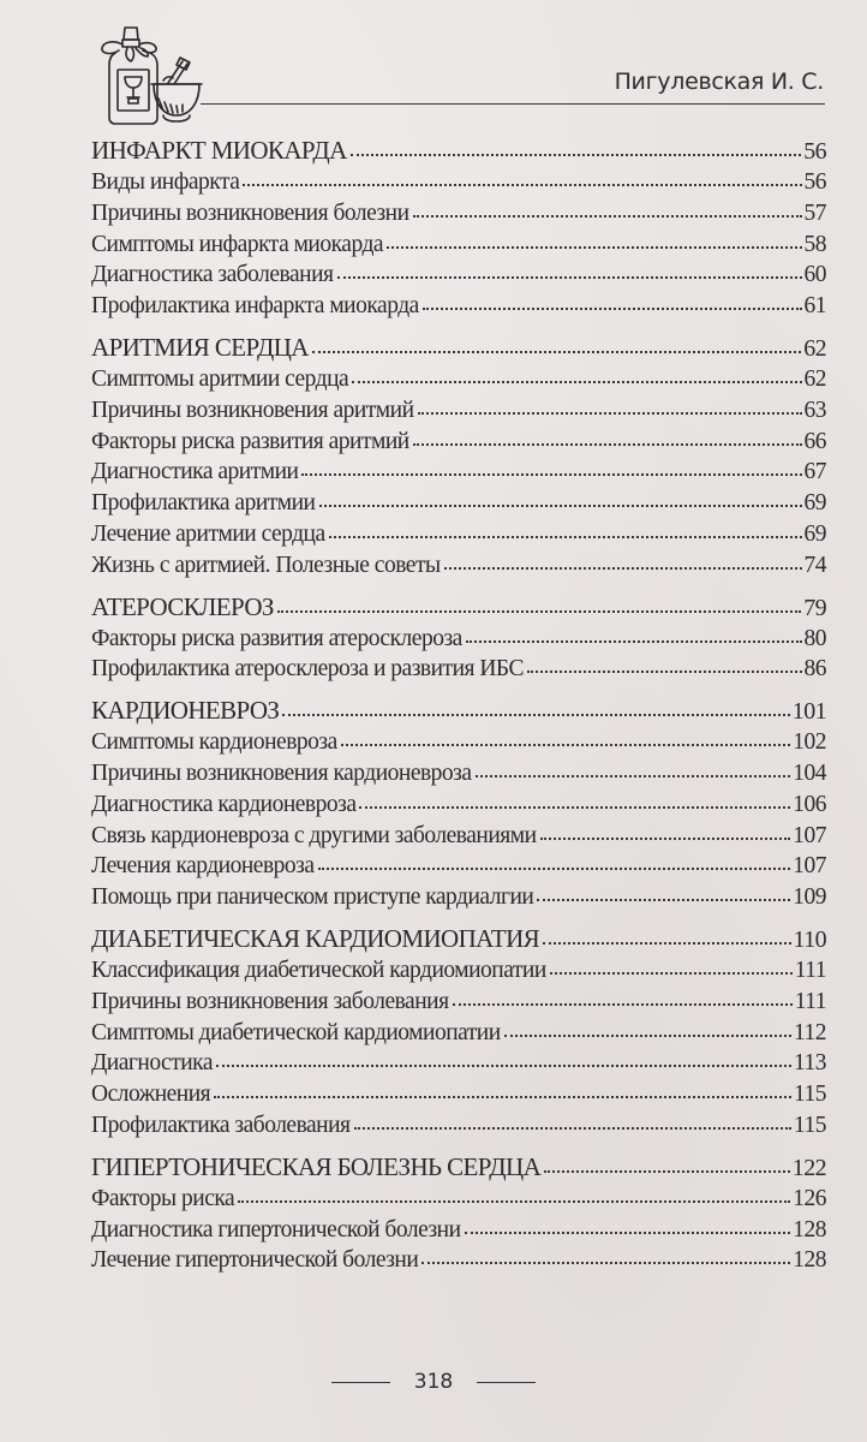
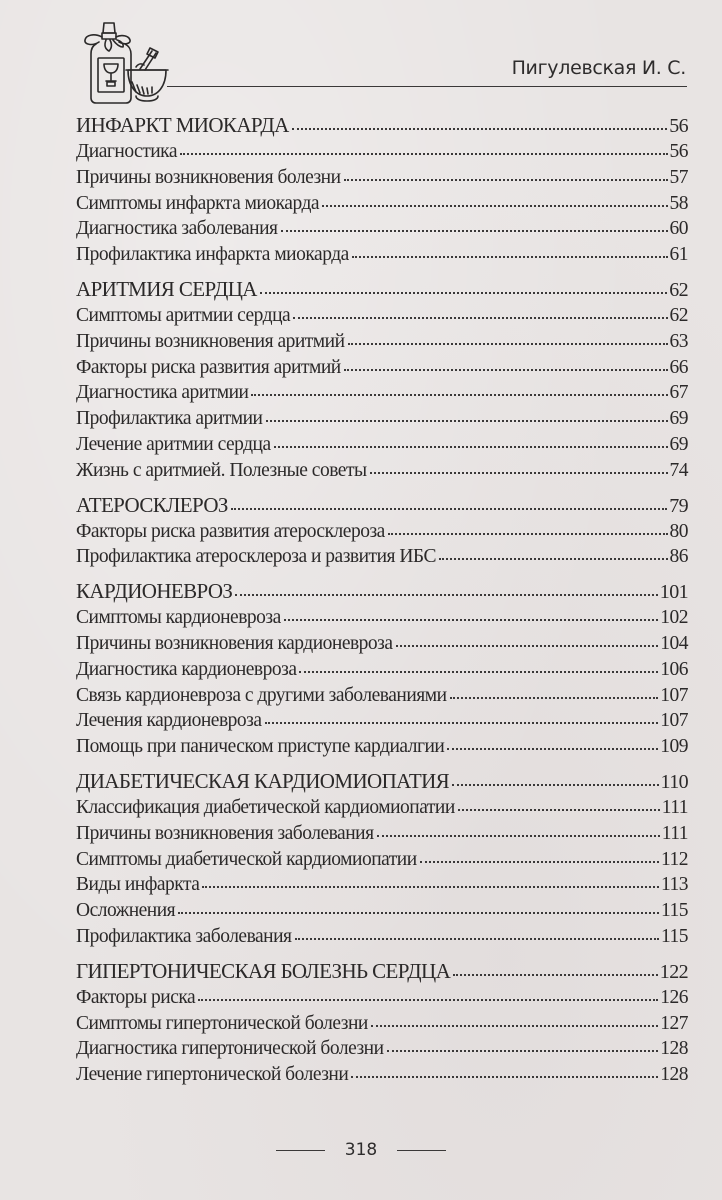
  Пигулевская И. С.
  ИНФАРКТ МИОКАРДА
  56
- Виды инфаркта
+ Диагностика
  56
  Причины возникновения болезни
  57
  Симптомы инфаркта миокарда
  58
  Диагностика заболевания
  60
  Профилактика инфаркта миокарда
  61
  АРИТМИЯ СЕРДЦА
  62
  Симптомы аритмии сердца
  62
  Причины возникновения аритмий
  63
  Факторы риска развития аритмий
  66
  Диагностика аритмии
  67
  Профилактика аритмии
  69
  Лечение аритмии сердца
  69
  Жизнь с аритмией. Полезные советы
  74
  АТЕРОСКЛЕРОЗ
  79
  Факторы риска развития атеросклероза
  80
  Профилактика атеросклероза и развития ИБС
  86
  КАРДИОНЕВРОЗ
  101
  Симптомы кардионевроза
  102
  Причины возникновения кардионевроза
  104
  Диагностика кардионевроза
  106
  Связь кардионевроза с другими заболеваниями
  107
  Лечения кардионевроза
  107
  Помощь при паническом приступе кардиалгии
  109
  ДИАБЕТИЧЕСКАЯ КАРДИОМИОПАТИЯ
  110
  Классификация диабетической кардиомиопатии
  111
  Причины возникновения заболевания
  111
  Симптомы диабетической кардиомиопатии
  112
- Диагностика
+ Виды инфаркта
  113
  Осложнения
  115
  Профилактика заболевания
  115
  ГИПЕРТОНИЧЕСКАЯ БОЛЕЗНЬ СЕРДЦА
  122
  Факторы риска
  126
+ Симптомы гипертонической болезни
+ 127
  Диагностика гипертонической болезни
  128
  Лечение гипертонической болезни
  128
  318
